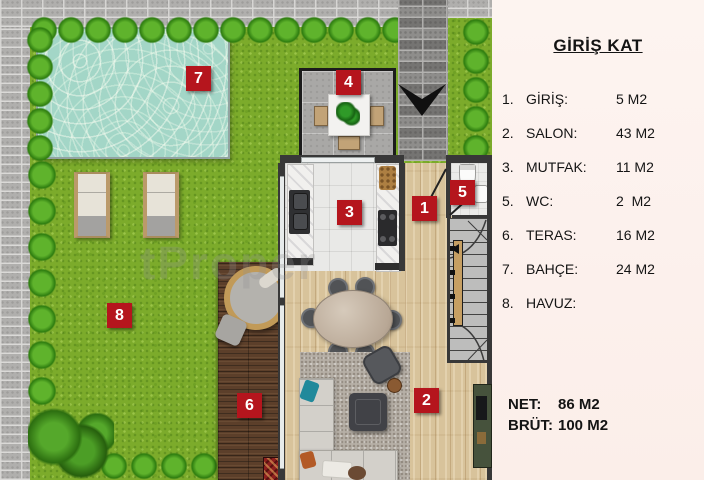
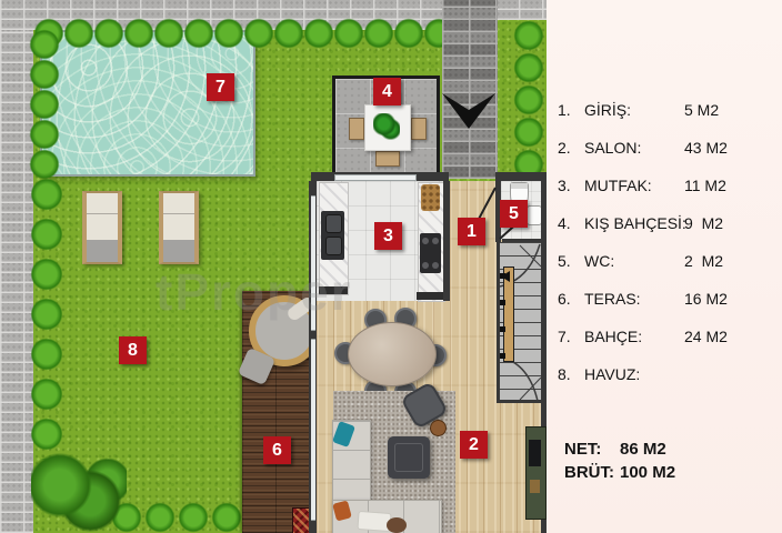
  tProper
  1
  2
  3
  4
  5
  6
  7
  8
- GİRİŞ KAT
  1.
  GİRİŞ:
  5 M2
  2.
  SALON:
  43 M2
  3.
  MUTFAK:
  11 M2
+ 4.
+ KIŞ BAHÇESİ:
+ 9 M2
  5.
  WC:
  2 M2
  6.
  TERAS:
  16 M2
  7.
  BAHÇE:
  24 M2
  8.
  HAVUZ:
  NET:
  86 M2
  BRÜT:
  100 M2
